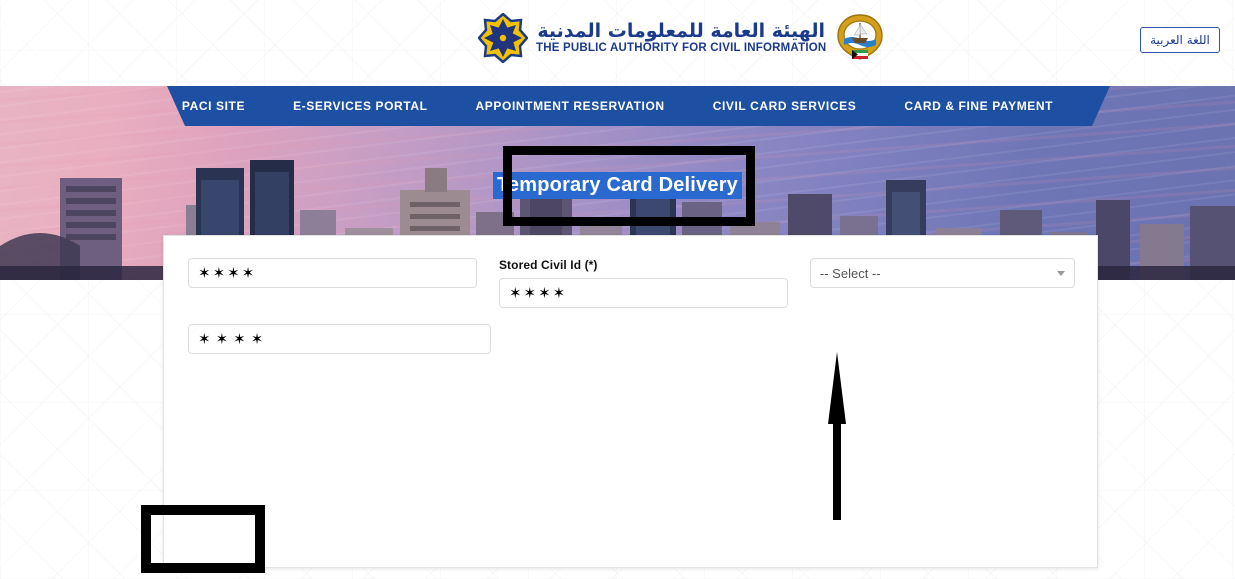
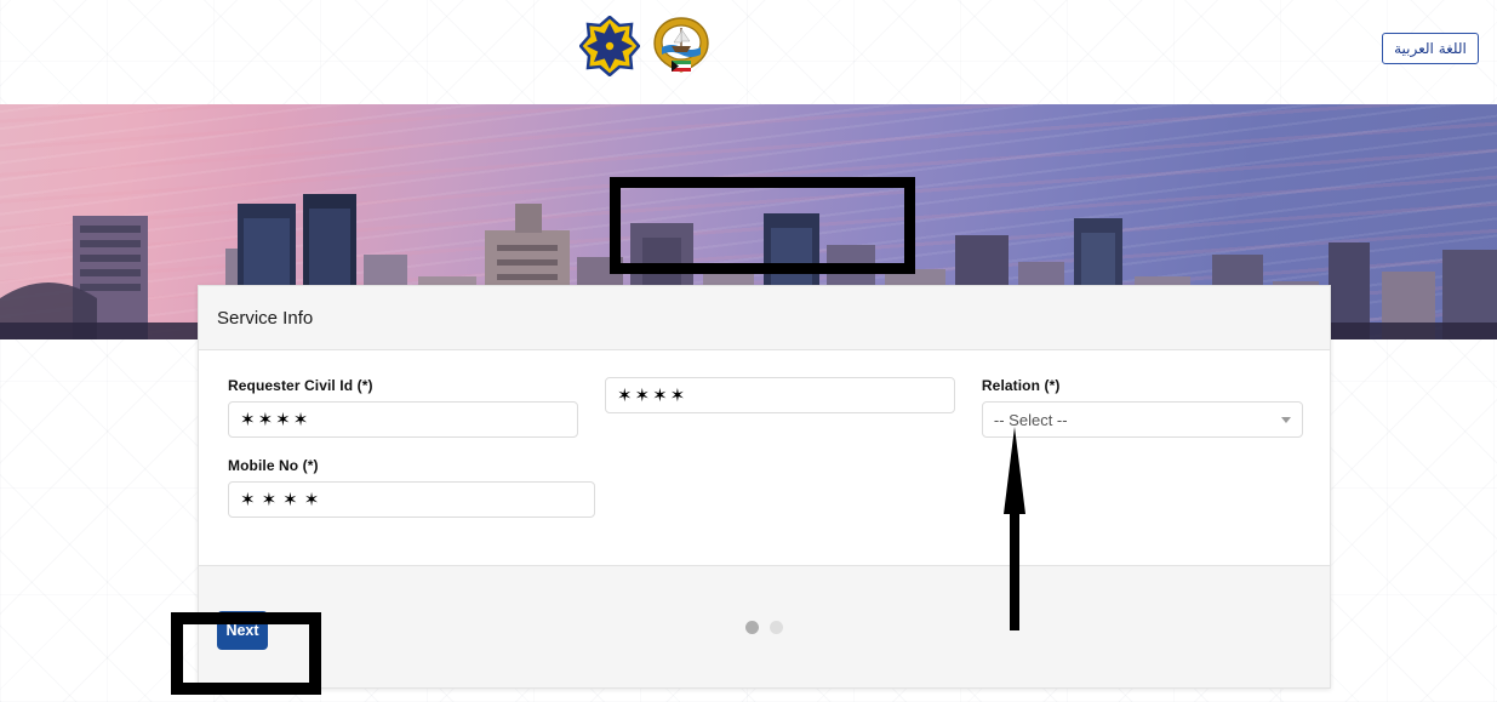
- PACI SITE
- E-SERVICES PORTAL
- APPOINTMENT RESERVATION
- CIVIL CARD SERVICES
- CARD & FINE PAYMENT
- Temporary Card Delivery
- الهيئة العامة للمعلومات المدنية
- THE PUBLIC AUTHORITY FOR CIVIL INFORMATION
  اللغة العربية
+ Service Info
+ Requester Civil Id (*)
  ✶✶✶✶
- Stored Civil Id (*)
  ✶✶✶✶
+ Relation (*)
  -- Select --
+ Mobile No (*)
  ✶✶✶✶
+ Next
